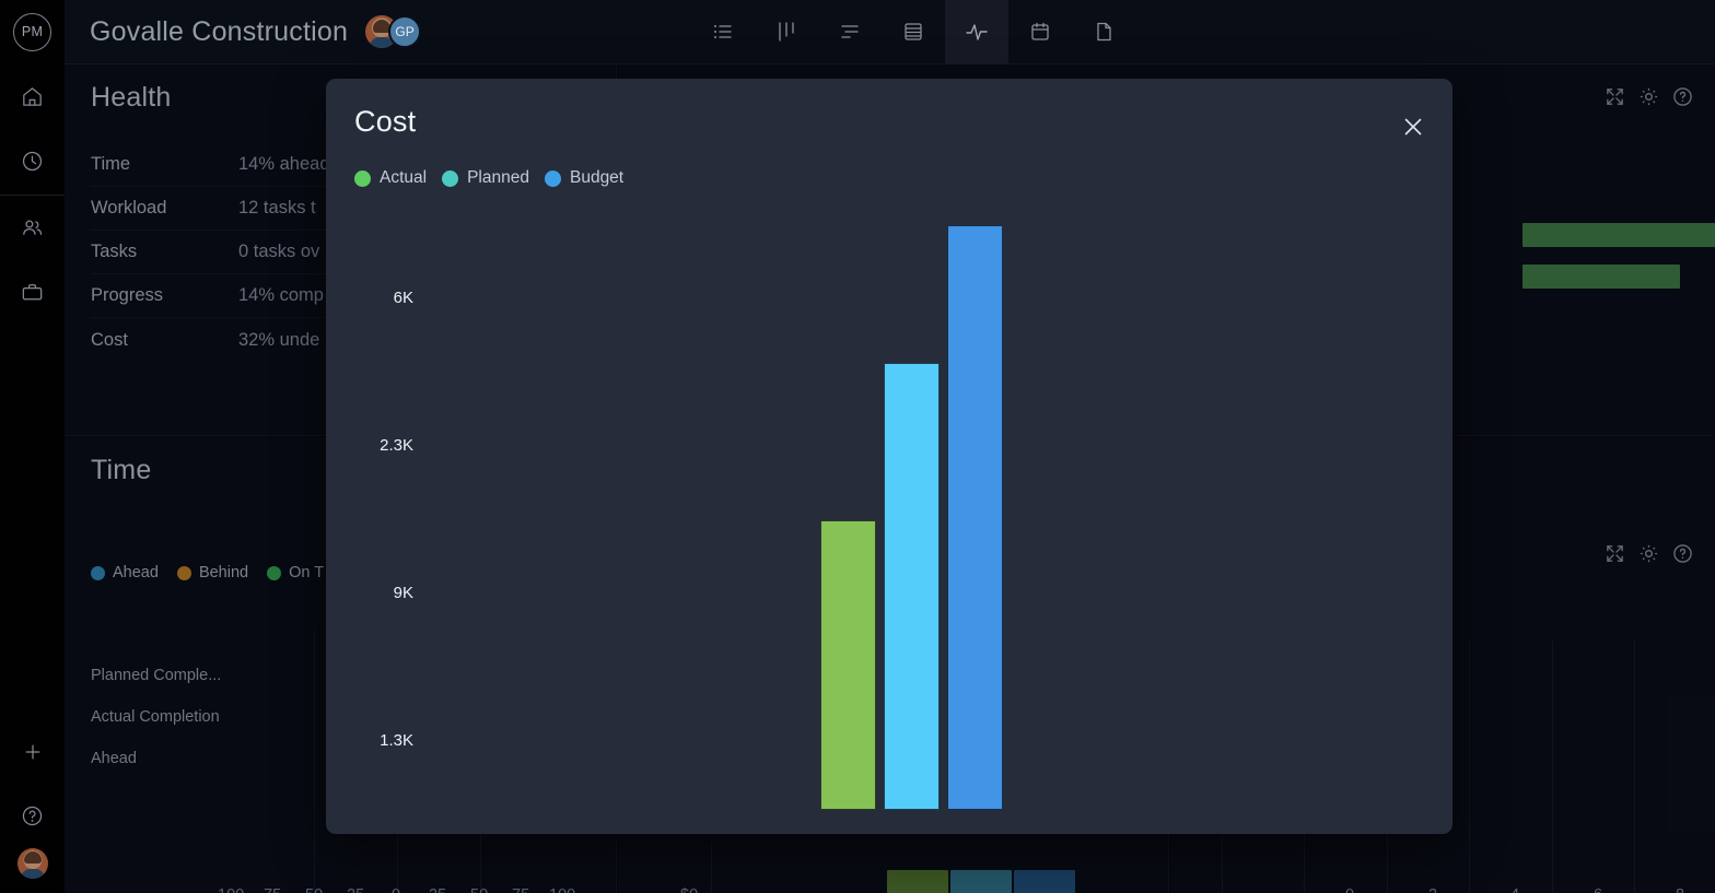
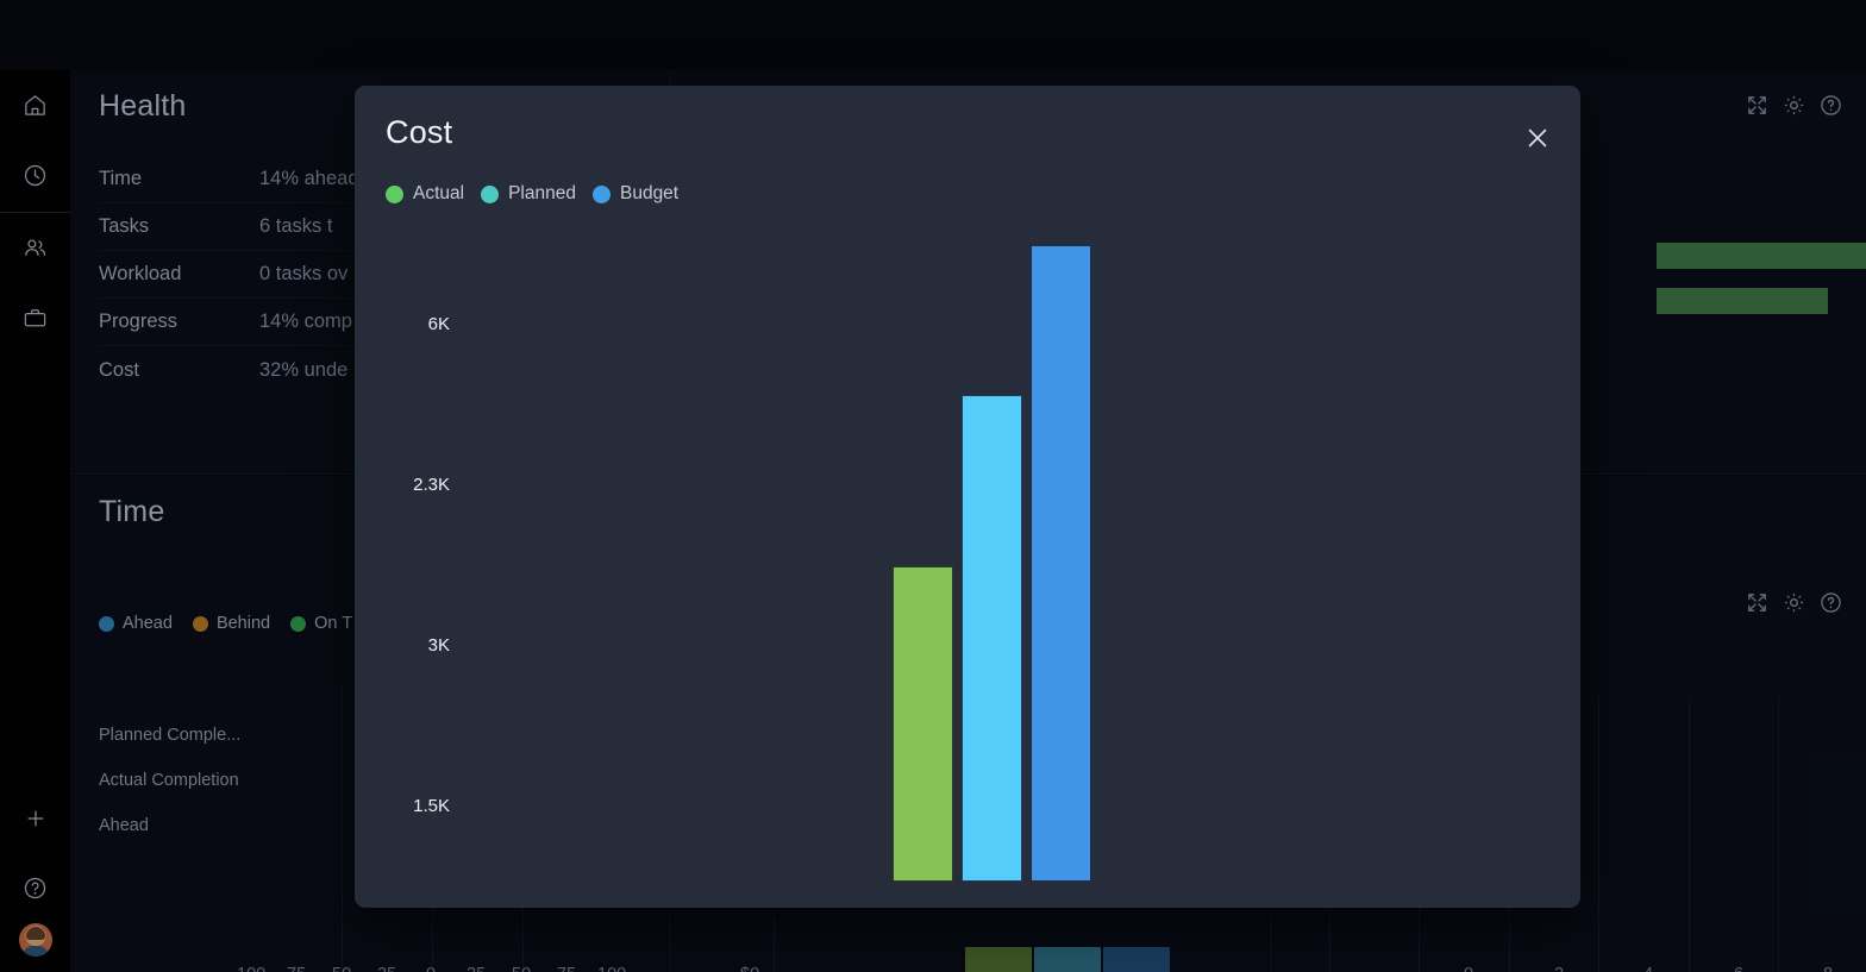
  Health
  Time
  14% ahead
- Workload
+ Tasks
- 12 tasks t
+ 6 tasks t
- Tasks
+ Workload
  0 tasks ov
  Progress
  14% comp
  Cost
  32% unde
  Time
  Ahead
  Behind
  On T
  Planned Comple...
  Actual Completion
  Ahead
- PM
- Govalle Construction
- GP
  Cost
  Actual
  Planned
  Budget
  6K
  2.3K
- 9K
+ 3K
- 1.3K
+ 1.5K
